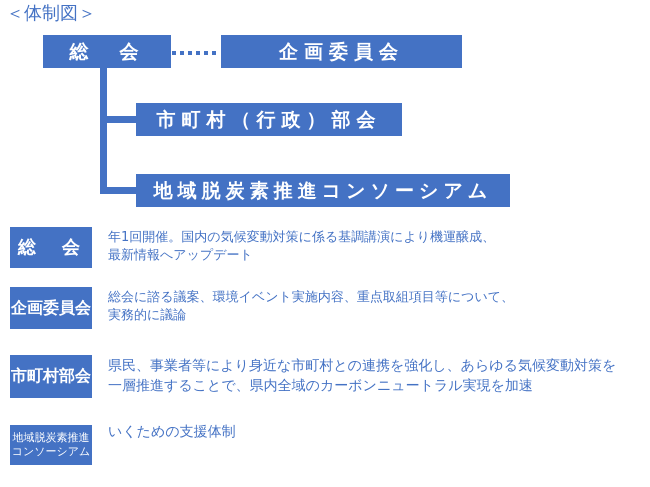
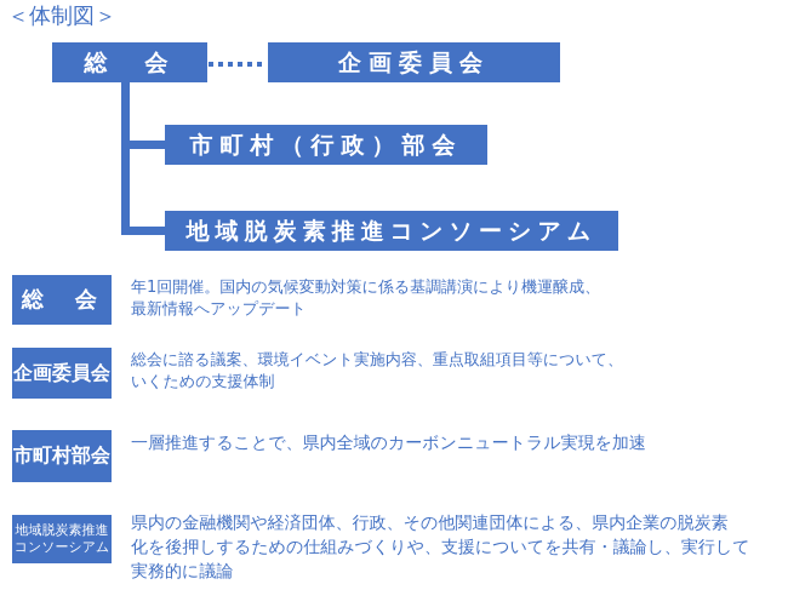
  ＜体制図＞
  総 会
  企画委員会
  市町村（行政）部会
  地域脱炭素推進コンソーシアム
  総 会
  年1回開催。国内の気候変動対策に係る基調講演により機運醸成、
  最新情報へアップデート
  企画委員会
  総会に諮る議案、環境イベント実施内容、重点取組項目等について、
- 実務的に議論
+ いくための支援体制
  市町村部会
- 県民、事業者等により身近な市町村との連携を強化し、あらゆる気候変動対策を
  一層推進することで、県内全域のカーボンニュートラル実現を加速
  地域脱炭素推進
  コンソーシアム
+ 県内の金融機関や経済団体、行政、その他関連団体による、県内企業の脱炭素
+ 化を後押しするための仕組みづくりや、支援についてを共有・議論し、実行して
- いくための支援体制
+ 実務的に議論
